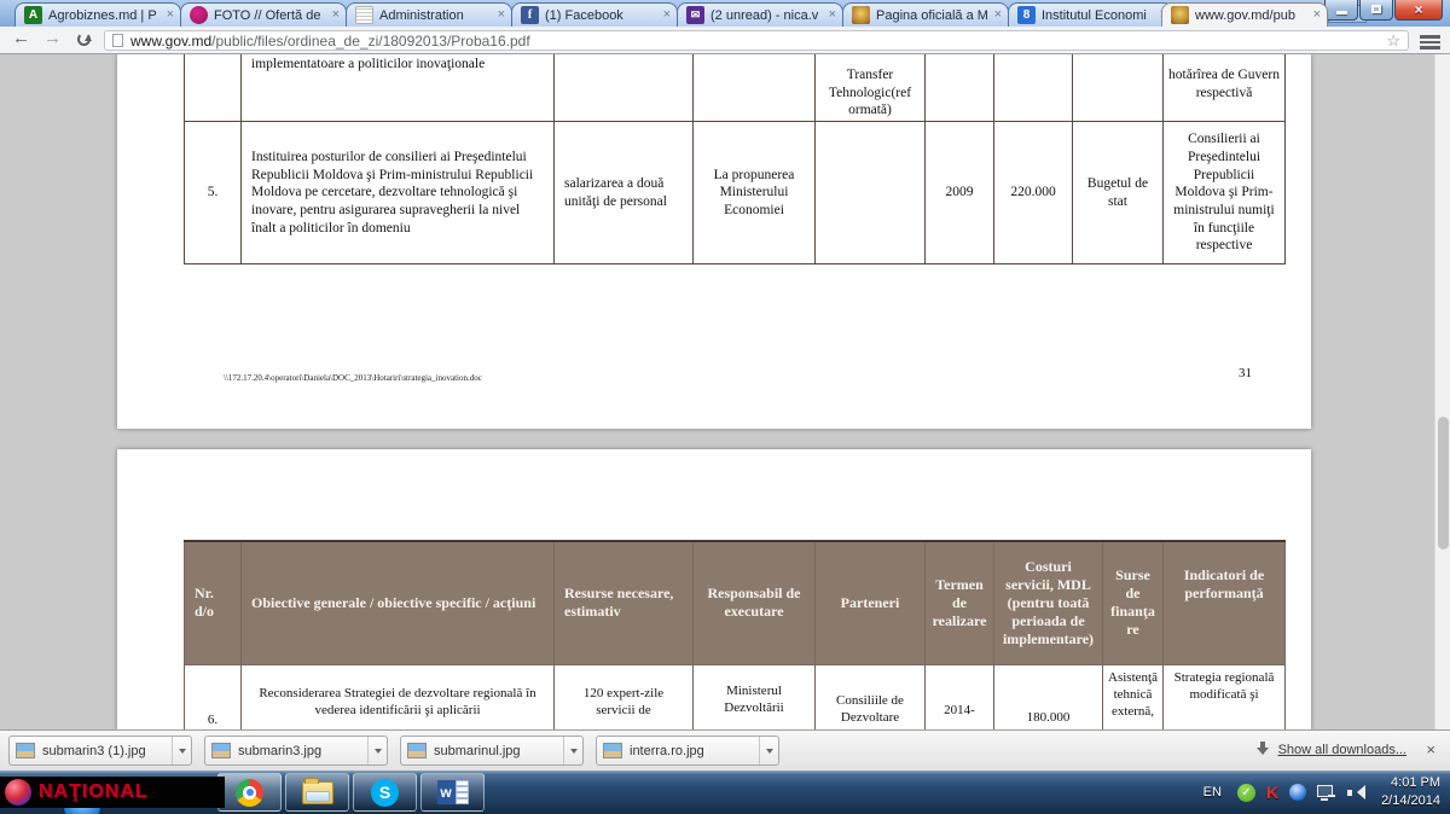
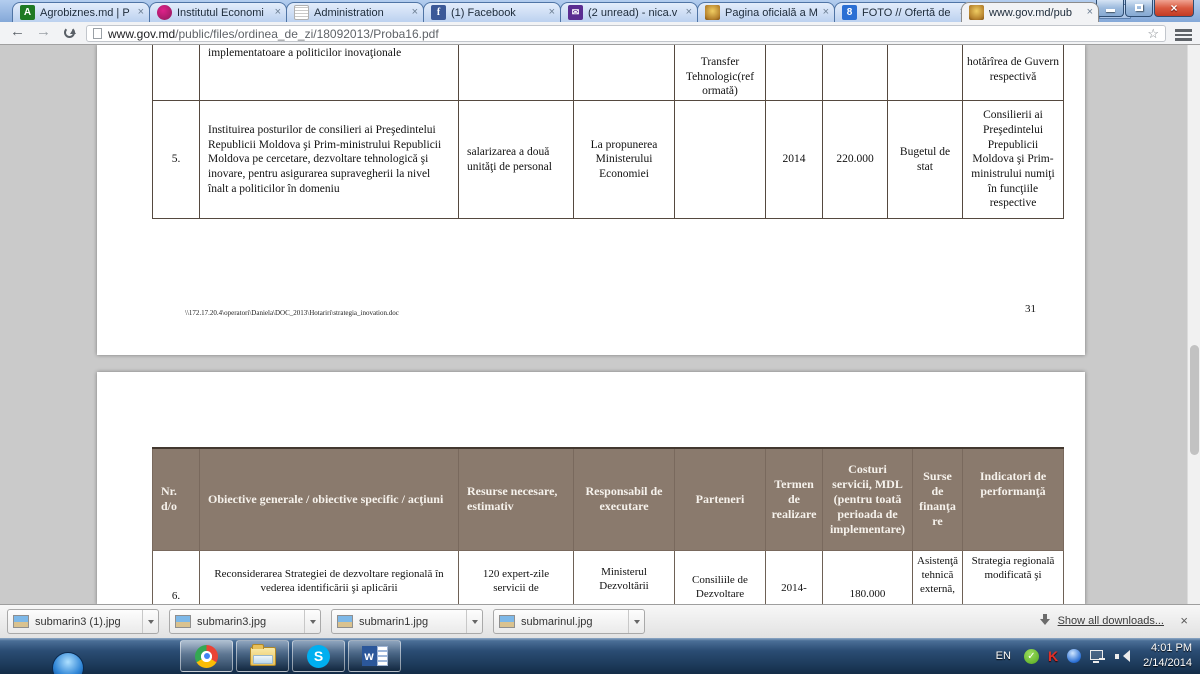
  Agrobiznes.md | P
  ×
- FOTO // Ofertă de
+ Institutul Economi
  ×
  Administration
  ×
  (1) Facebook
  ×
  (2 unread) - nica.v
  ×
  Pagina oficială a M
  ×
- Institutul Economi
+ FOTO // Ofertă de
  www.gov.md/pub
  ×
  ×
  ←
  →
  www.gov.md
  /public/files/ordinea_de_zi/18092013/Proba16.pdf
  ☆
  	implementatoare a politicilor inovaţionale			Transfer Tehnologic(ref ormată)				hotărîrea de Guvern respectivă
- 5.	Instituirea posturilor de consilieri ai Preşedintelui Republicii Moldova şi Prim-ministrului Republicii Moldova pe cercetare, dezvoltare tehnologică şi inovare, pentru asigurarea supravegherii la nivel înalt a politicilor în domeniu	salarizarea a două unităţi de personal	La propunerea Ministerului Economiei		2009	220.000	Bugetul de stat	Consilierii ai Preşedintelui Prepublicii Moldova şi Prim-ministrului numiţi în funcţiile respective
+ 5.	Instituirea posturilor de consilieri ai Preşedintelui Republicii Moldova şi Prim-ministrului Republicii Moldova pe cercetare, dezvoltare tehnologică şi inovare, pentru asigurarea supravegherii la nivel înalt a politicilor în domeniu	salarizarea a două unităţi de personal	La propunerea Ministerului Economiei		2014	220.000	Bugetul de stat	Consilierii ai Preşedintelui Prepublicii Moldova şi Prim-ministrului numiţi în funcţiile respective
  \\172.17.20.4\operatori\Daniela\DOC_2013\Hotariri\strategia_inovation.doc
  31
  Nr. d/o	Obiective generale / obiective specific / acţiuni	Resurse necesare, estimativ	Responsabil de executare	Parteneri	Termen de realizare	Costuri servicii, MDL (pentru toată perioada de implementare)	Surse de finanţare	Indicatori de performanţă
  6.	Reconsiderarea Strategiei de dezvoltare regională în vederea identificării şi aplicării	120 expert-zile servicii de	Ministerul Dezvoltării	Consiliile de Dezvoltare	2014-	180.000	Asistenţă tehnică externă,	Strategia regională modificată şi
  submarin3 (1).jpg
  submarin3.jpg
+ submarin1.jpg
  submarinul.jpg
- interra.ro.jpg
  Show all downloads...
  ×
- NAŢIONAL
  EN
  4:01 PM
  2/14/2014
